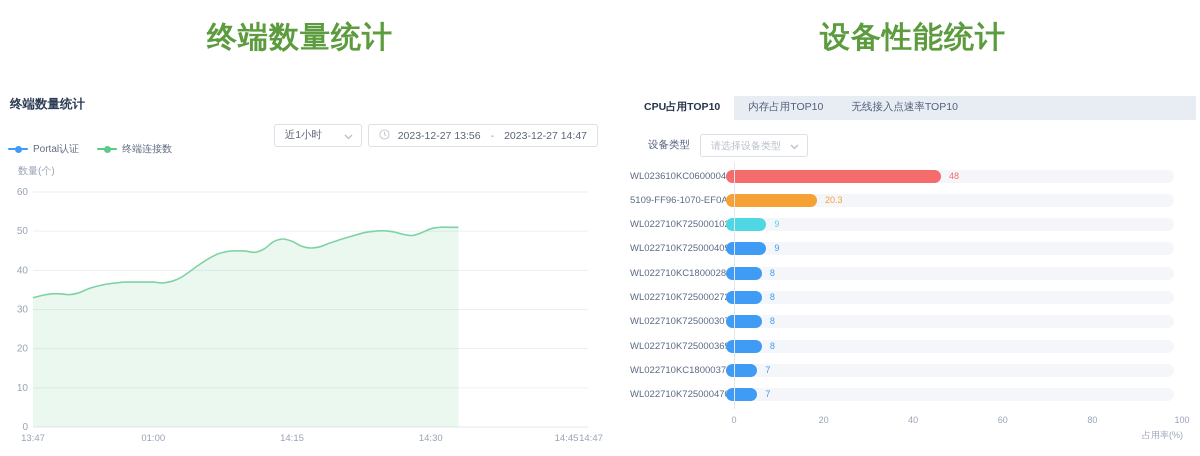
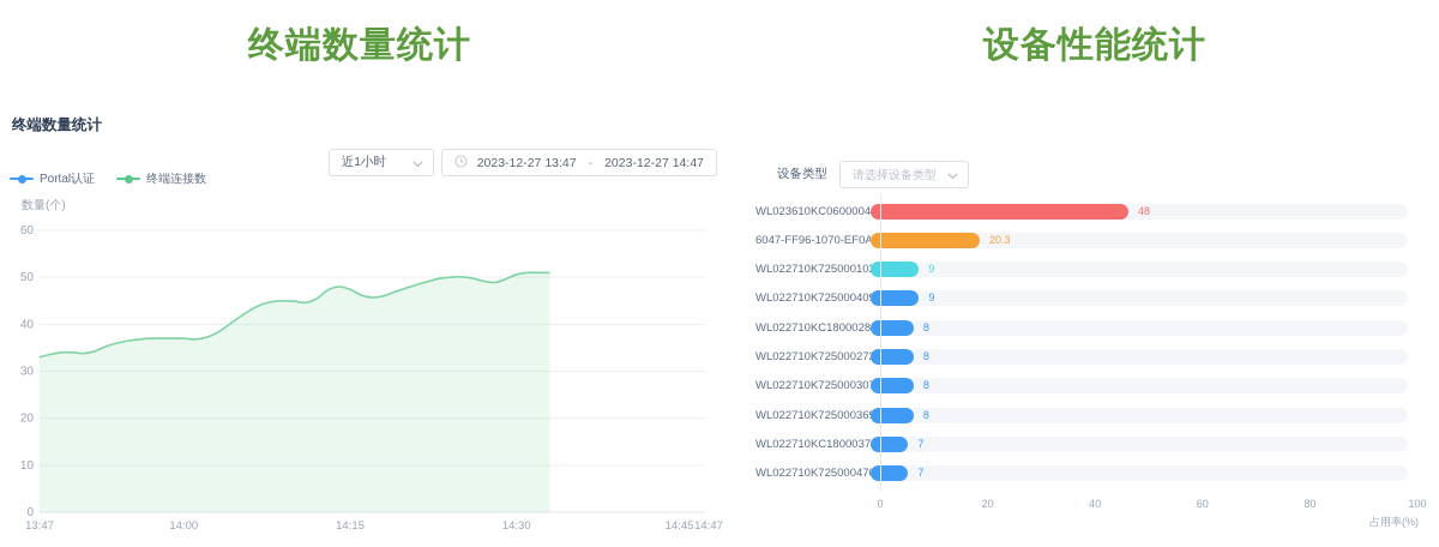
  终端数量统计
  设备性能统计
  终端数量统计
  近1小时
- 2023-12-27 13:56
+ 2023-12-27 13:47
  -
  2023-12-27 14:47
  Portal认证
  终端连接数
  数量(个)
  0
  10
  20
  30
  40
  50
  60
  13:47
- 01:00
+ 14:00
  14:15
  14:30
  14:45
  14:47
- CPU占用TOP10
- 内存占用TOP10
- 无线接入点速率TOP10
  设备类型
  请选择设备类型
  WL023610KC0600004
  48
- 5109-FF96-1070-EF0A
+ 6047-FF96-1070-EF0A
  20.3
  WL022710K72500010
  9
  WL022710K72500040
  9
  WL022710KC1800028
  8
  WL022710K72500027
  8
  WL022710K72500030
  8
  WL022710K72500036
  8
  WL022710KC1800037
  7
  WL022710K72500047
  7
  0
  20
  40
  60
  80
  100
  占用率(%)
